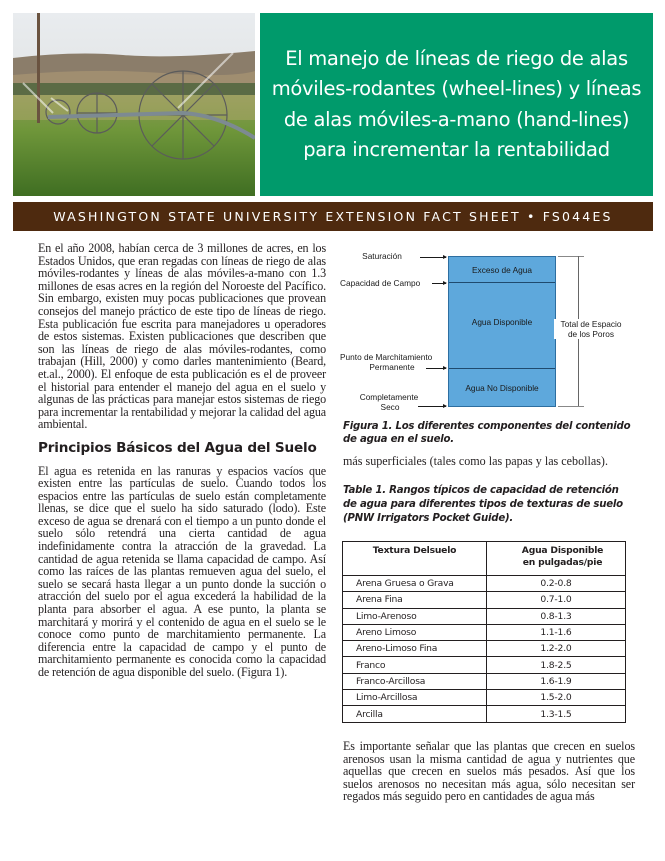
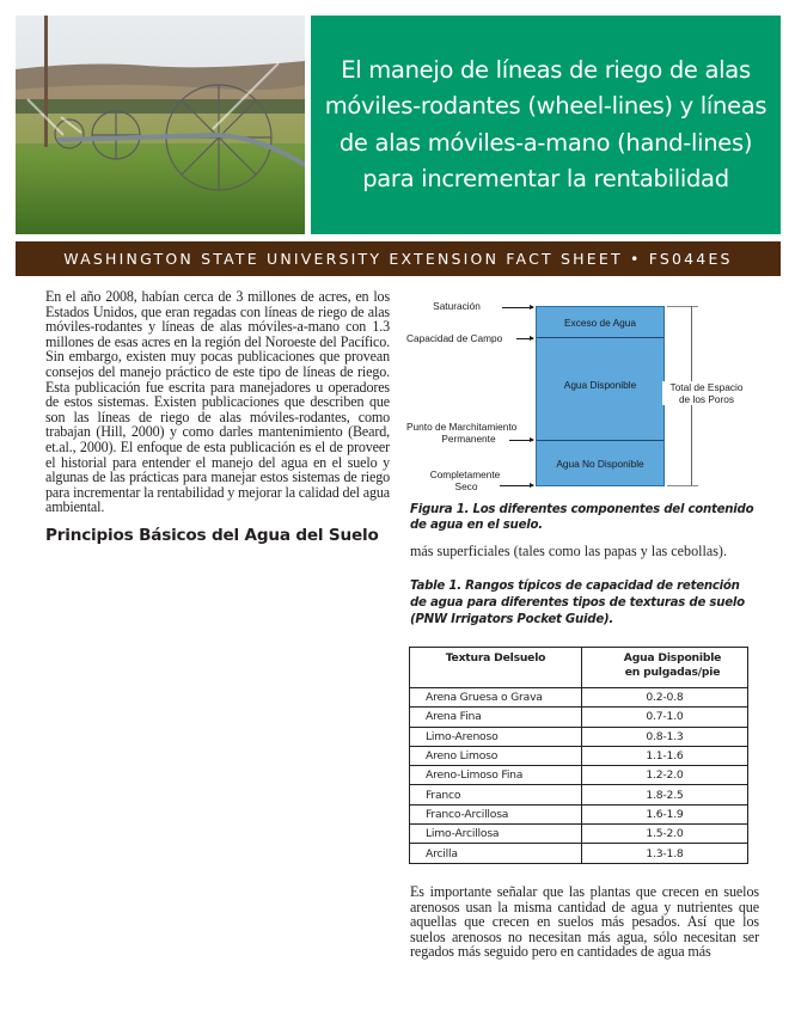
  El manejo de líneas de riego de alas móviles-rodantes (wheel-lines) y líneas de alas móviles-a-mano (hand-lines) para incrementar la rentabilidad
  WASHINGTON STATE UNIVERSITY EXTENSION FACT SHEET • FS044ES
  En el año 2008, habían cerca de 3 millones de acres, en los Estados Unidos, que eran regadas con líneas de riego de alas móviles-rodantes y líneas de alas móviles-a-mano con 1.3 millones de esas acres en la región del Noroeste del Pacífico. Sin embargo, existen muy pocas publicaciones que provean consejos del manejo práctico de este tipo de líneas de riego. Esta publicación fue escrita para manejadores u operadores de estos sistemas. Existen publicaciones que describen que son las líneas de riego de alas móviles-rodantes, como trabajan (Hill, 2000) y como darles mantenimiento (Beard, et.al., 2000). El enfoque de esta publicación es el de proveer el historial para entender el manejo del agua en el suelo y algunas de las prácticas para manejar estos sistemas de riego para incrementar la rentabilidad y mejorar la calidad del agua ambiental.
  Principios Básicos del Agua del Suelo
- El agua es retenida en las ranuras y espacios vacíos que existen entre las partículas de suelo. Cuando todos los espacios entre las partículas de suelo están completamente llenas, se dice que el suelo ha sido saturado (lodo). Este exceso de agua se drenará con el tiempo a un punto donde el suelo sólo retendrá una cierta cantidad de agua indefinidamente contra la atracción de la gravedad. La cantidad de agua retenida se llama capacidad de campo. Así como las raíces de las plantas remueven agua del suelo, el suelo se secará hasta llegar a un punto donde la succión o atracción del suelo por el agua excederá la habilidad de la planta para absorber el agua. A ese punto, la planta se marchitará y morirá y el contenido de agua en el suelo se le conoce como punto de marchitamiento permanente. La diferencia entre la capacidad de campo y el punto de marchitamiento permanente es conocida como la capacidad de retención de agua disponible del suelo. (Figura 1).
  Saturación
  Capacidad de Campo
  Punto de Marchitamiento
  Permanente
  Completamente
  Seco
  Exceso de Agua
  Agua Disponible
  Agua No Disponible
  Total de Espacio
  de los Poros
  Figura 1. Los diferentes componentes del contenido de agua en el suelo.
  más superficiales (tales como las papas y las cebollas).
  Table 1. Rangos típicos de capacidad de retención de agua para diferentes tipos de texturas de suelo (PNW Irrigators Pocket Guide).
  Textura Delsuelo	Agua Disponible en pulgadas/pie
  Arena Gruesa o Grava	0.2-0.8
  Arena Fina	0.7-1.0
  Limo-Arenoso	0.8-1.3
  Areno Limoso	1.1-1.6
  Areno-Limoso Fina	1.2-2.0
  Franco	1.8-2.5
  Franco-Arcillosa	1.6-1.9
  Limo-Arcillosa	1.5-2.0
- Arcilla	1.3-1.5
+ Arcilla	1.3-1.8
  Es importante señalar que las plantas que crecen en suelos arenosos usan la misma cantidad de agua y nutrientes que aquellas que crecen en suelos más pesados. Así que los suelos arenosos no necesitan más agua, sólo necesitan ser regados más seguido pero en cantidades de agua más
